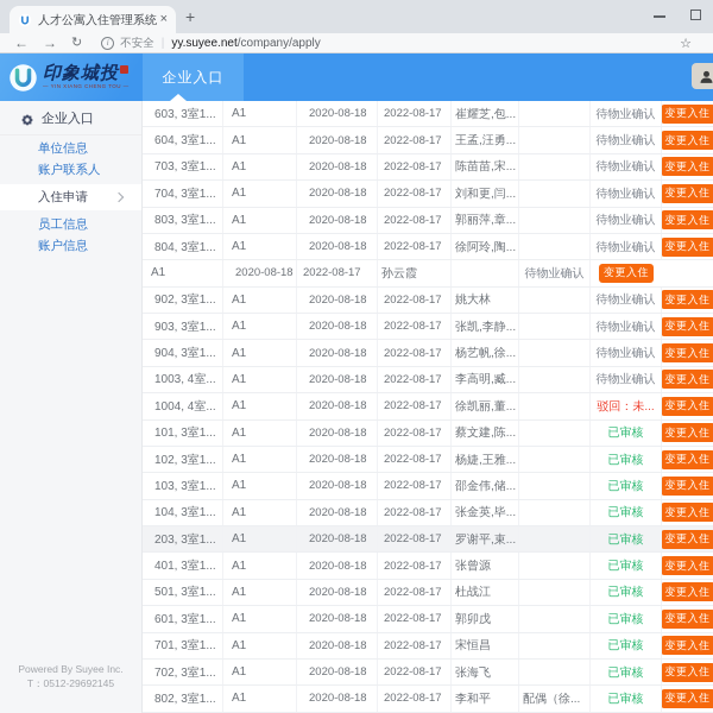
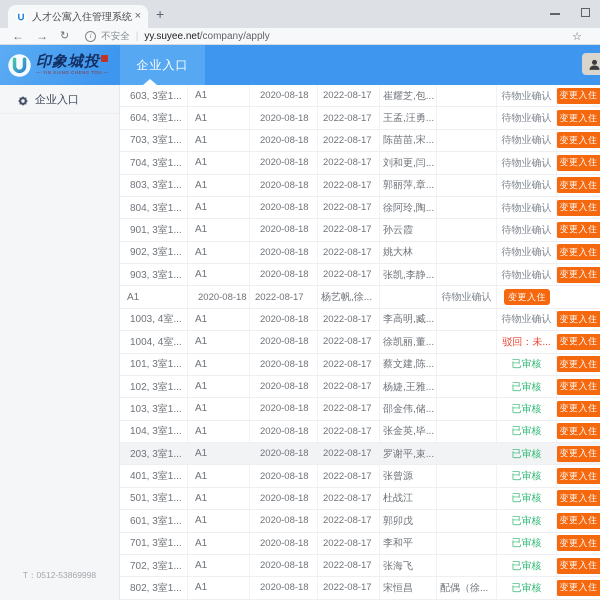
  人才公寓入住管理系统
  ×
  +
  ←
  →
  ↻
  i
  不安全
  yy.suyee.net
  /company/apply
  ☆
  印象城投
  企业入口
  企业入口
- 单位信息
- 账户联系人
- 入住申请
- 员工信息
- 账户信息
- Powered By Suyee Inc.
- T：0512-29692145
+ T：0512-53869998
  603, 3室1...
  A1
  2020-08-18
  2022-08-17
  崔耀芝,包...
  待物业确认
  变更入住
  604, 3室1...
  A1
  2020-08-18
  2022-08-17
  王孟,汪勇...
  待物业确认
  变更入住
  703, 3室1...
  A1
  2020-08-18
  2022-08-17
  陈苗苗,宋...
  待物业确认
  变更入住
  704, 3室1...
  A1
  2020-08-18
  2022-08-17
  刘和更,闫...
  待物业确认
  变更入住
  803, 3室1...
  A1
  2020-08-18
  2022-08-17
  郭丽萍,章...
  待物业确认
  变更入住
  804, 3室1...
  A1
  2020-08-18
  2022-08-17
  徐阿玲,陶...
  待物业确认
  变更入住
+ 901, 3室1...
  A1
  2020-08-18
  2022-08-17
  孙云霞
  待物业确认
  变更入住
  902, 3室1...
  A1
  2020-08-18
  2022-08-17
  姚大林
  待物业确认
  变更入住
  903, 3室1...
  A1
  2020-08-18
  2022-08-17
  张凯,李静...
  待物业确认
  变更入住
- 904, 3室1...
  A1
  2020-08-18
  2022-08-17
  杨艺帆,徐...
  待物业确认
  变更入住
  1003, 4室...
  A1
  2020-08-18
  2022-08-17
  李高明,臧...
  待物业确认
  变更入住
  1004, 4室...
  A1
  2020-08-18
  2022-08-17
  徐凯丽,董...
  驳回：未...
  变更入住
  101, 3室1...
  A1
  2020-08-18
  2022-08-17
  蔡文建,陈...
  已审核
  变更入住
  102, 3室1...
  A1
  2020-08-18
  2022-08-17
  杨婕,王雅...
  已审核
  变更入住
  103, 3室1...
  A1
  2020-08-18
  2022-08-17
  邵金伟,储...
  已审核
  变更入住
  104, 3室1...
  A1
  2020-08-18
  2022-08-17
  张金英,毕...
  已审核
  变更入住
  203, 3室1...
  A1
  2020-08-18
  2022-08-17
  罗谢平,束...
  已审核
  变更入住
  401, 3室1...
  A1
  2020-08-18
  2022-08-17
  张曾源
  已审核
  变更入住
  501, 3室1...
  A1
  2020-08-18
  2022-08-17
  杜战江
  已审核
  变更入住
  601, 3室1...
  A1
  2020-08-18
  2022-08-17
  郭卯戊
  已审核
  变更入住
  701, 3室1...
  A1
  2020-08-18
  2022-08-17
- 宋恒昌
+ 李和平
  已审核
  变更入住
  702, 3室1...
  A1
  2020-08-18
  2022-08-17
  张海飞
  已审核
  变更入住
  802, 3室1...
  A1
  2020-08-18
  2022-08-17
- 李和平
+ 宋恒昌
  配偶（徐...
  已审核
  变更入住
